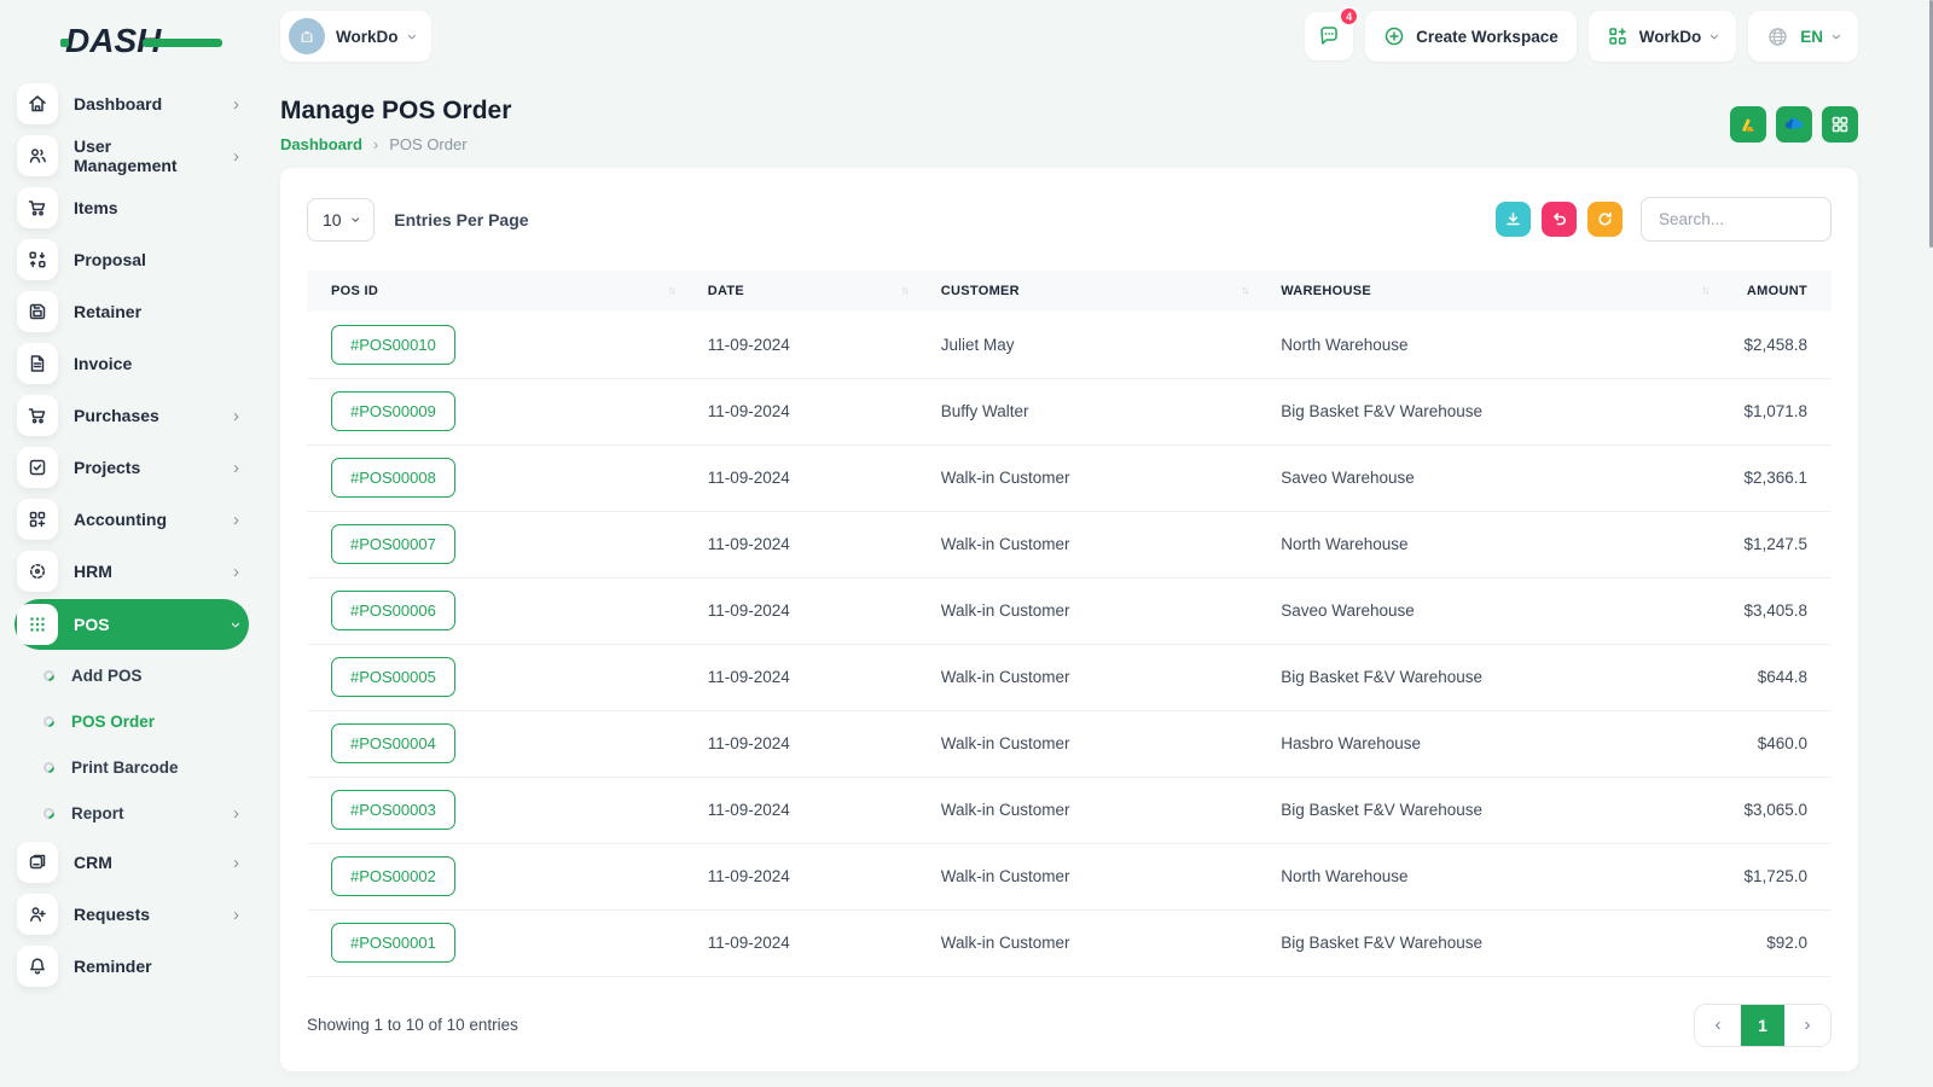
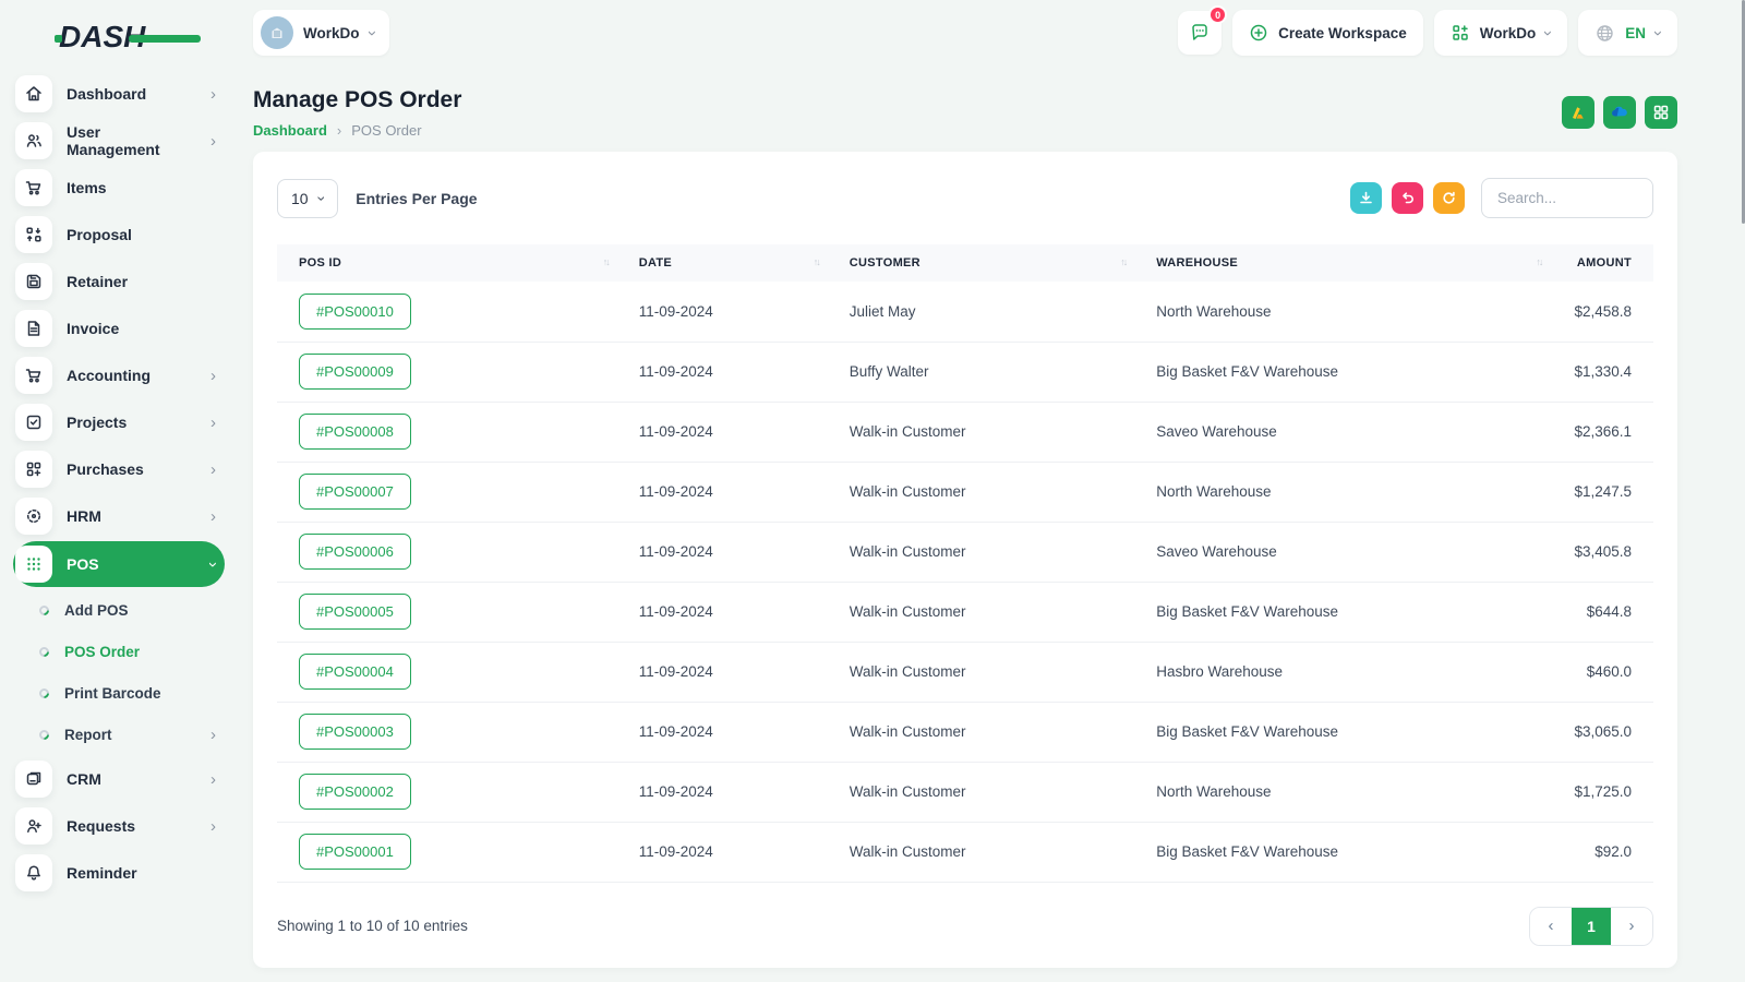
  DAS
  Dashboard
  User Management
  Items
  Proposal
  Retainer
  Invoice
- Purchases
+ Accounting
  Projects
- Accounting
+ Purchases
  HRM
  POS
  Add POS
  POS Order
  Print Barcode
  Report
  CRM
  Requests
  Reminder
  WorkDo
- 4
+ 0
  Create Workspace
  WorkDo
  EN
  Manage POS Order
  Dashboard
  POS Order
  10
  Entries Per Page
  Search...
  POS ID	DATE	CUSTOMER	WAREHOUSE	AMOUNT
  #POS00010	11-09-2024	Juliet May	North Warehouse	$2,458.8
- #POS00009	11-09-2024	Buffy Walter	Big Basket F&V Warehouse	$1,071.8
+ #POS00009	11-09-2024	Buffy Walter	Big Basket F&V Warehouse	$1,330.4
  #POS00008	11-09-2024	Walk-in Customer	Saveo Warehouse	$2,366.1
  #POS00007	11-09-2024	Walk-in Customer	North Warehouse	$1,247.5
  #POS00006	11-09-2024	Walk-in Customer	Saveo Warehouse	$3,405.8
  #POS00005	11-09-2024	Walk-in Customer	Big Basket F&V Warehouse	$644.8
  #POS00004	11-09-2024	Walk-in Customer	Hasbro Warehouse	$460.0
  #POS00003	11-09-2024	Walk-in Customer	Big Basket F&V Warehouse	$3,065.0
  #POS00002	11-09-2024	Walk-in Customer	North Warehouse	$1,725.0
  #POS00001	11-09-2024	Walk-in Customer	Big Basket F&V Warehouse	$92.0
  Showing 1 to 10 of 10 entries
  1
